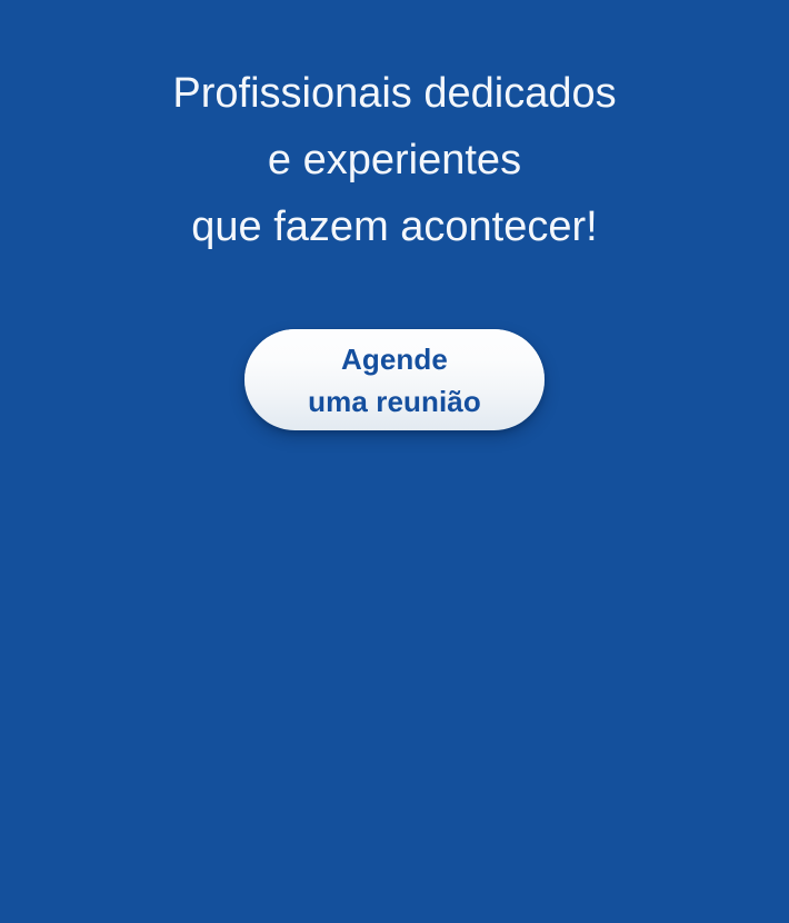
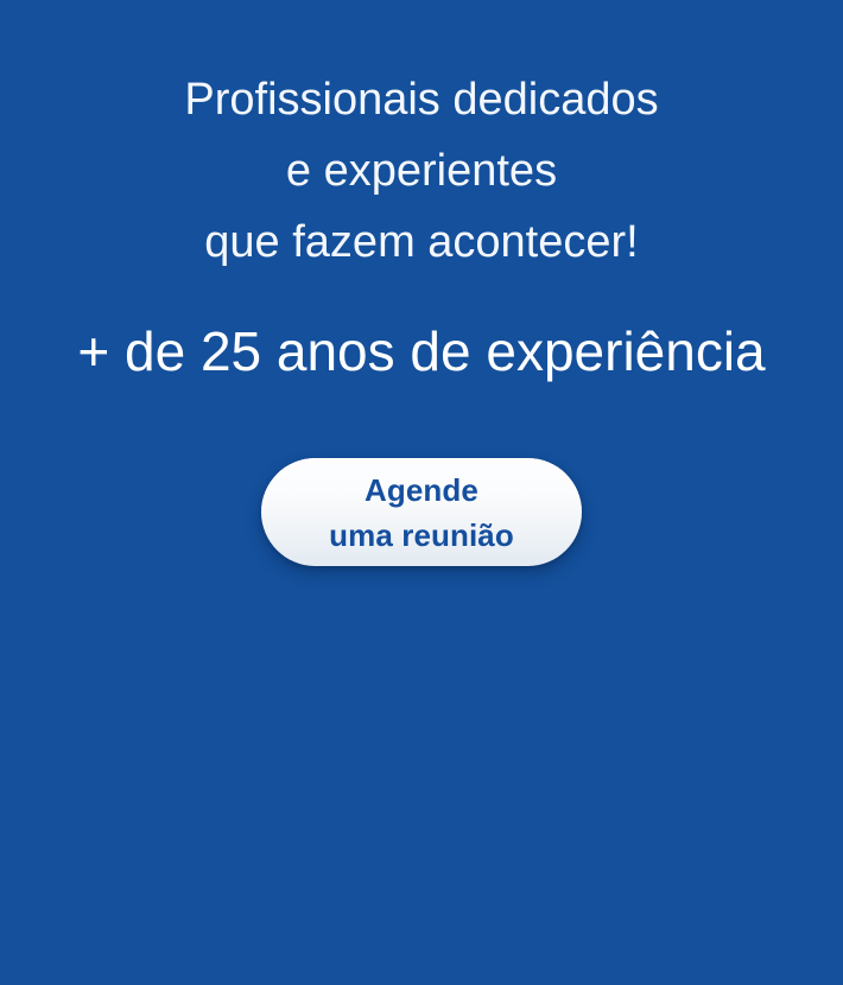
  Profissionais dedicados
  e experientes
  que fazem acontecer!
+ + de 25 anos de experiência
  Agende
  uma reunião
